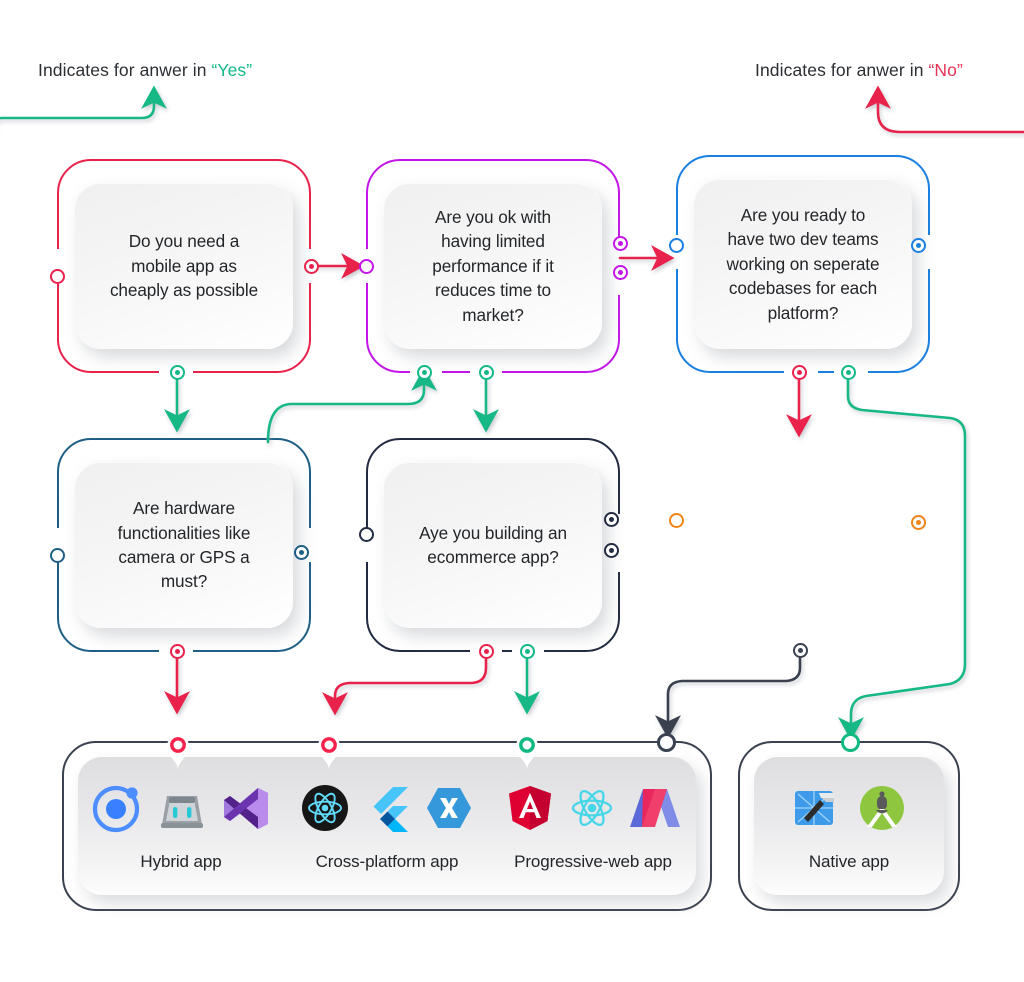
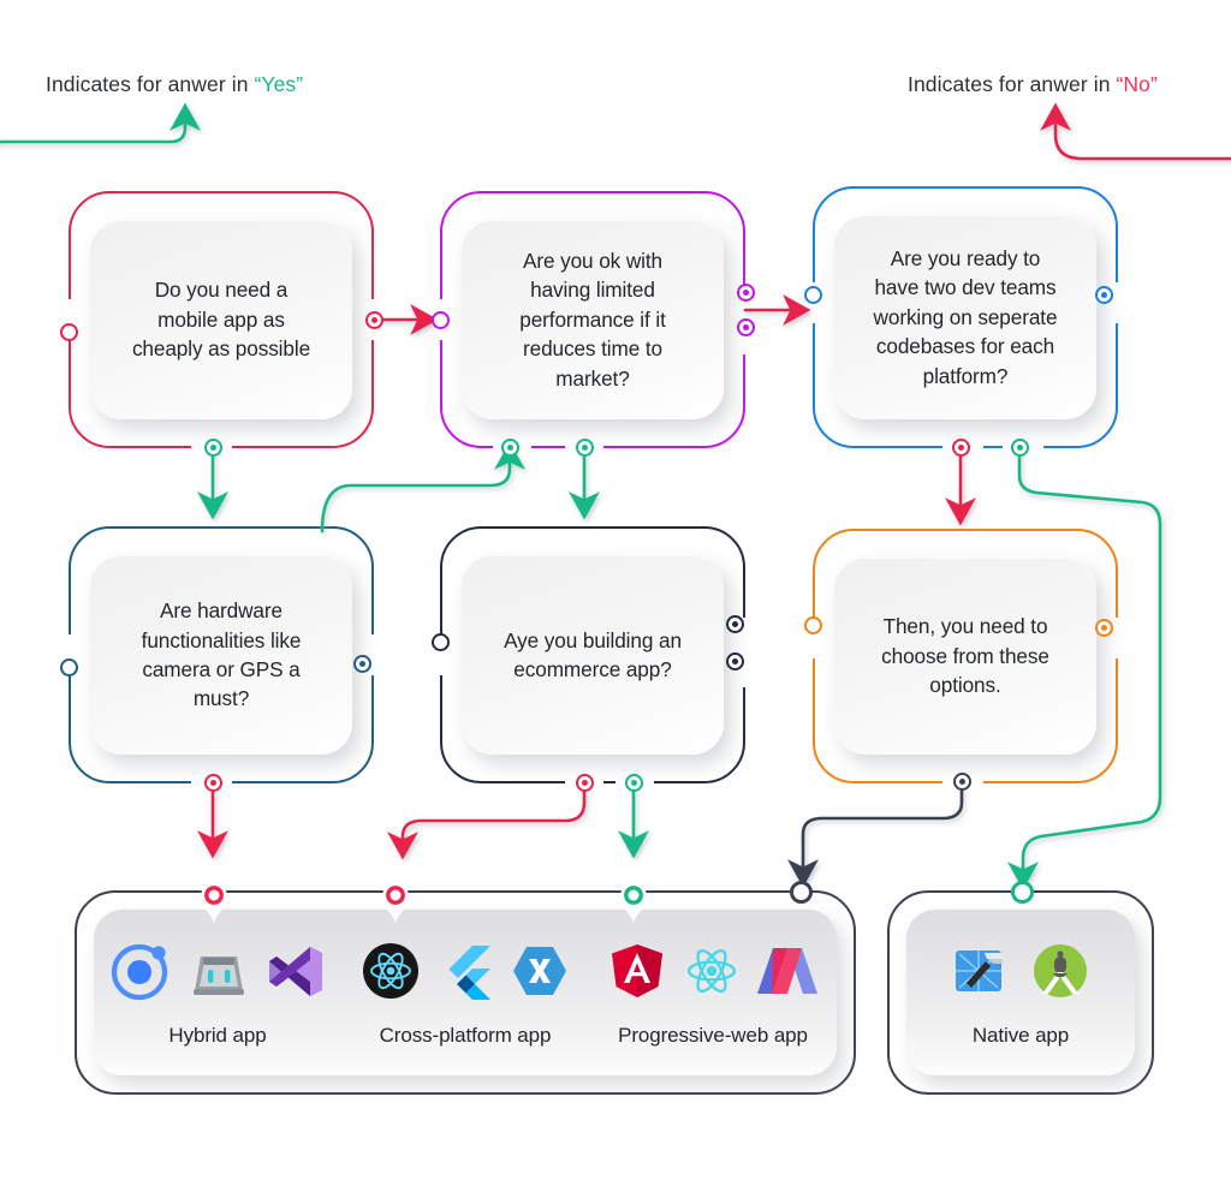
  Indicates for anwer in “Yes”
  Indicates for anwer in “No”
  Do you need a
  mobile app as
  cheaply as possible
  Are you ok with
  having limited
  performance if it
  reduces time to
  market?
  Are you ready to
  have two dev teams
  working on seperate
  codebases for each
  platform?
  Are hardware
  functionalities like
  camera or GPS a
  must?
  Aye you building an
  ecommerce app?
+ Then, you need to
+ choose from these
+ options.
  Hybrid app
  Cross-platform app
  Progressive-web app
  Native app
